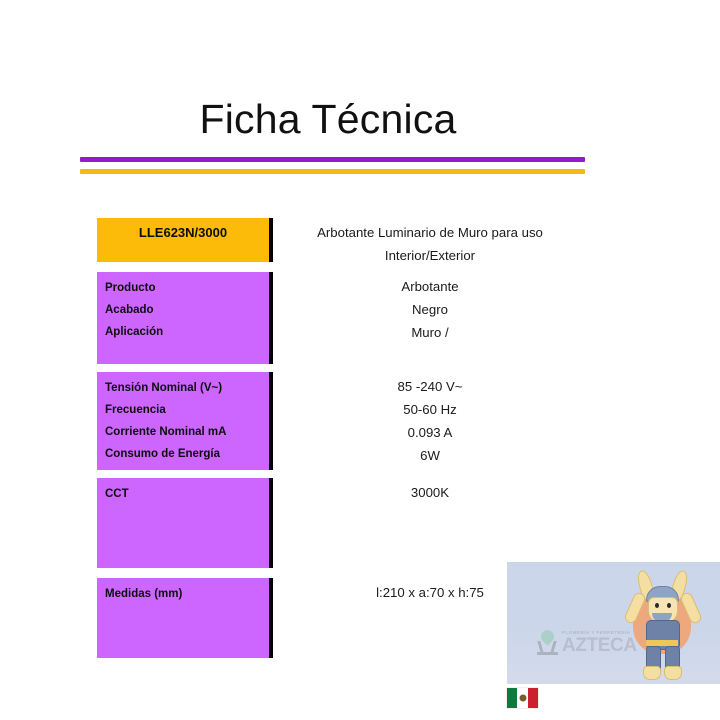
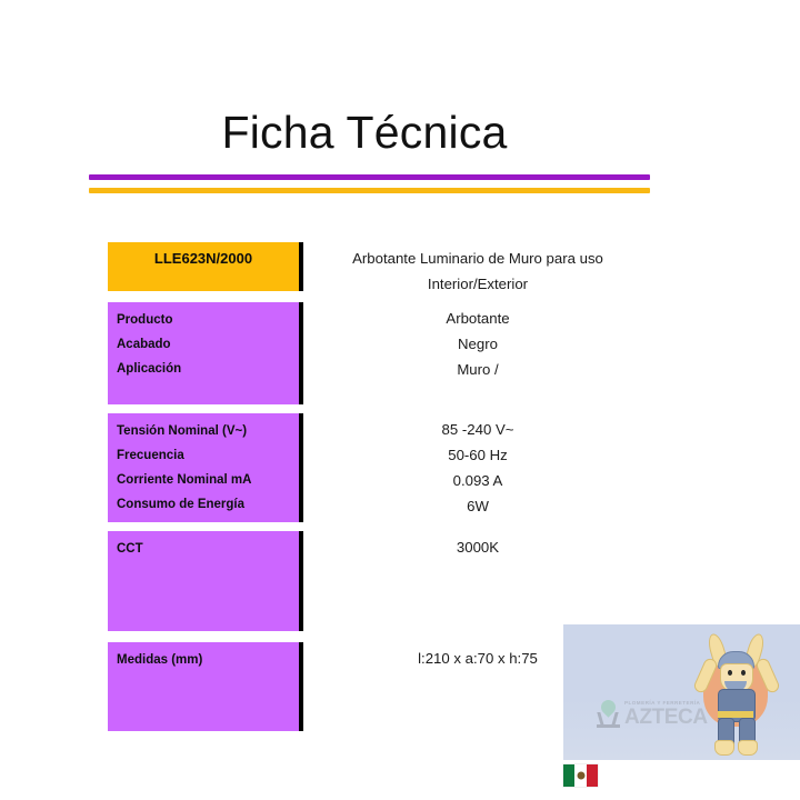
  Ficha Técnica
- LLE623N/3000
+ LLE623N/2000
  Arbotante Luminario de Muro para uso
  Interior/Exterior
  Producto
  Acabado
  Aplicación
  Arbotante
  Negro
  Muro /
  Tensión Nominal (V~)
  Frecuencia
  Corriente Nominal mA
  Consumo de Energía
  85 -240 V~
  50-60 Hz
  0.093 A
  6W
  CCT
  3000K
  Medidas (mm)
  l:210 x a:70 x h:75
  AZTECA
